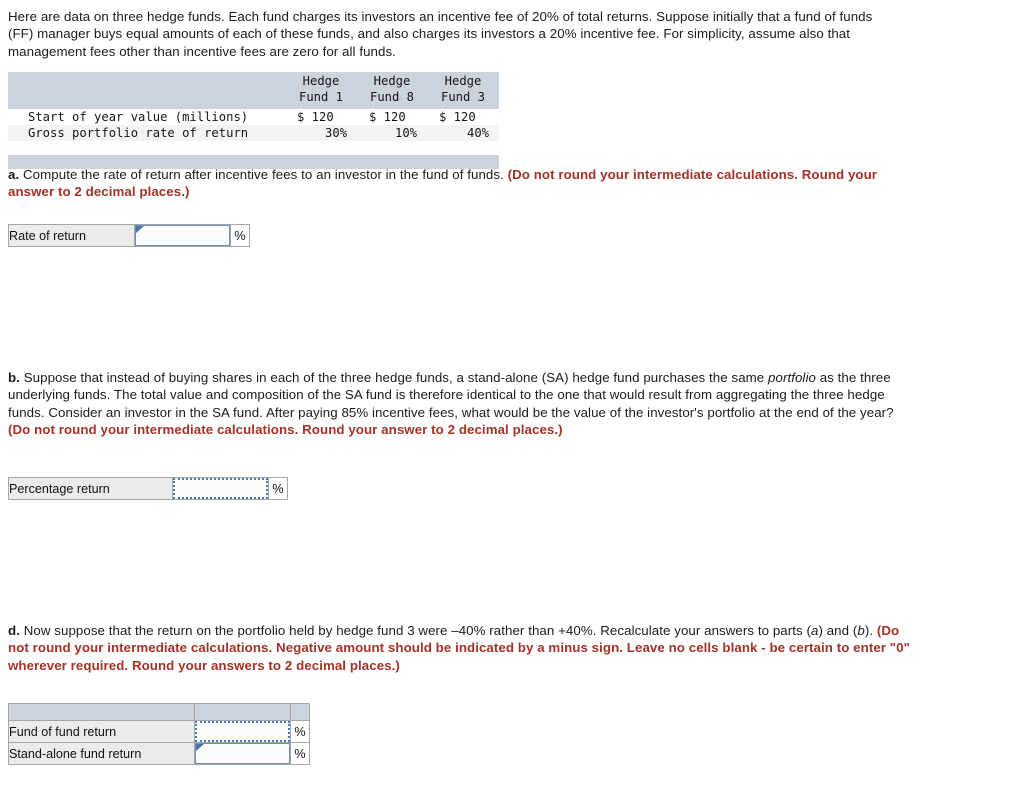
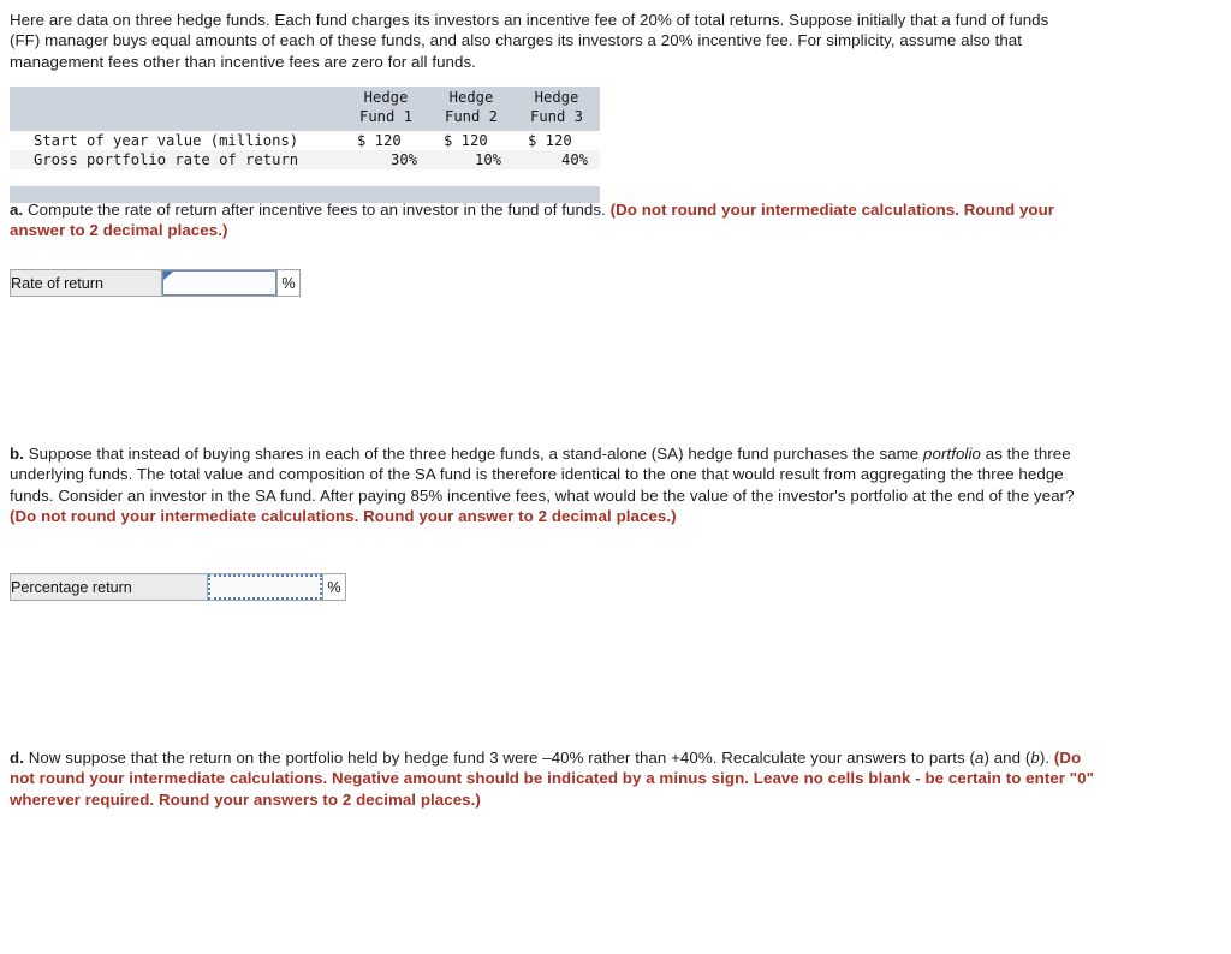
  Here are data on three hedge funds. Each fund charges its investors an incentive fee of 20% of total returns. Suppose initially that a fund of funds (FF) manager buys equal amounts of each of these funds, and also charges its investors a 20% incentive fee. For simplicity, assume also that management fees other than incentive fees are zero for all funds.
  	Hedge	Hedge	Hedge
- 	Fund 1	Fund 8	Fund 3
+ 	Fund 1	Fund 2	Fund 3
  Start of year value (millions)	$ 120	$ 120	$ 120
  Gross portfolio rate of return	30%	10%	40%
  a. Compute the rate of return after incentive fees to an investor in the fund of funds. (Do not round your intermediate calculations. Round your answer to 2 decimal places.)
  Rate of return		%
  b. Suppose that instead of buying shares in each of the three hedge funds, a stand-alone (SA) hedge fund purchases the same portfolio as the three underlying funds. The total value and composition of the SA fund is therefore identical to the one that would result from aggregating the three hedge funds. Consider an investor in the SA fund. After paying 85% incentive fees, what would be the value of the investor's portfolio at the end of the year? (Do not round your intermediate calculations. Round your answer to 2 decimal places.)
  Percentage return		%
  d. Now suppose that the return on the portfolio held by hedge fund 3 were –40% rather than +40%. Recalculate your answers to parts (a) and (b). (Do not round your intermediate calculations. Negative amount should be indicated by a minus sign. Leave no cells blank - be certain to enter "0" wherever required. Round your answers to 2 decimal places.)
- Fund of fund return		%
- Stand-alone fund return		%
